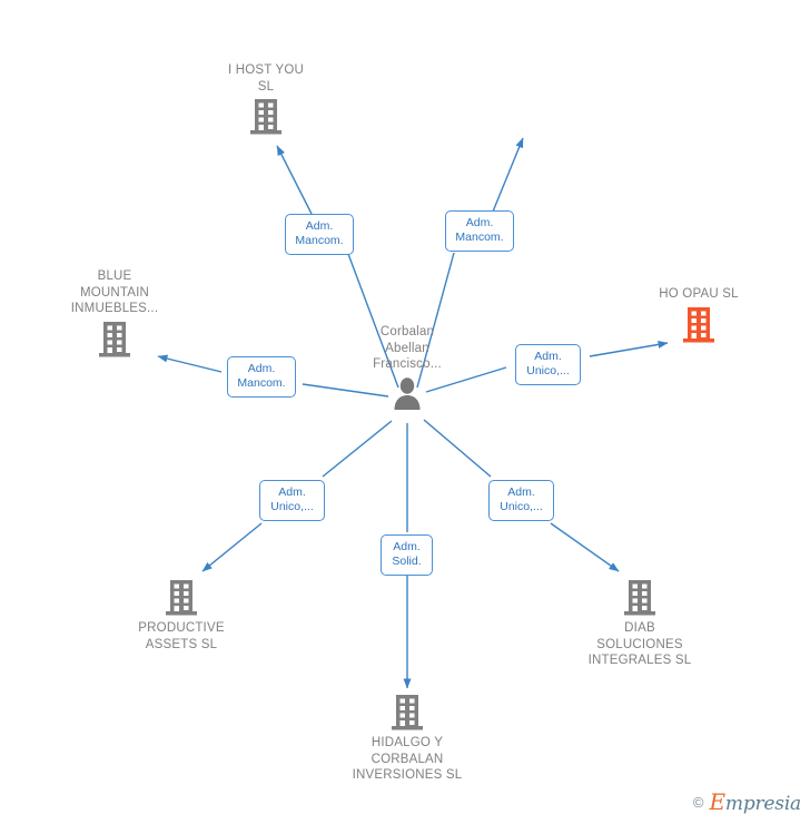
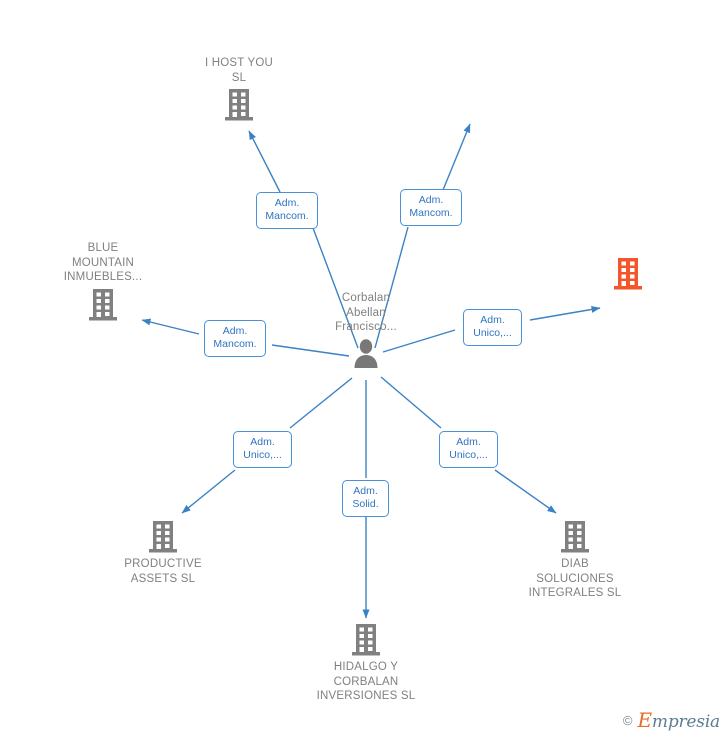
  I HOST YOU
  SL
  BLUE
  MOUNTAIN
  INMUEBLES...
- HO OPAU SL
  PRODUCTIVE
  ASSETS SL
  HIDALGO Y
  CORBALAN
  INVERSIONES SL
  DIAB
  SOLUCIONES
  INTEGRALES SL
  Corbalan
  Abellan
  Francisco...
  Adm.
  Mancom.
  Adm.
  Mancom.
  Adm.
  Mancom.
  Adm.
  Unico,...
  Adm.
  Unico,...
  Adm.
  Solid.
  Adm.
  Unico,...
  ©
  Empresia
